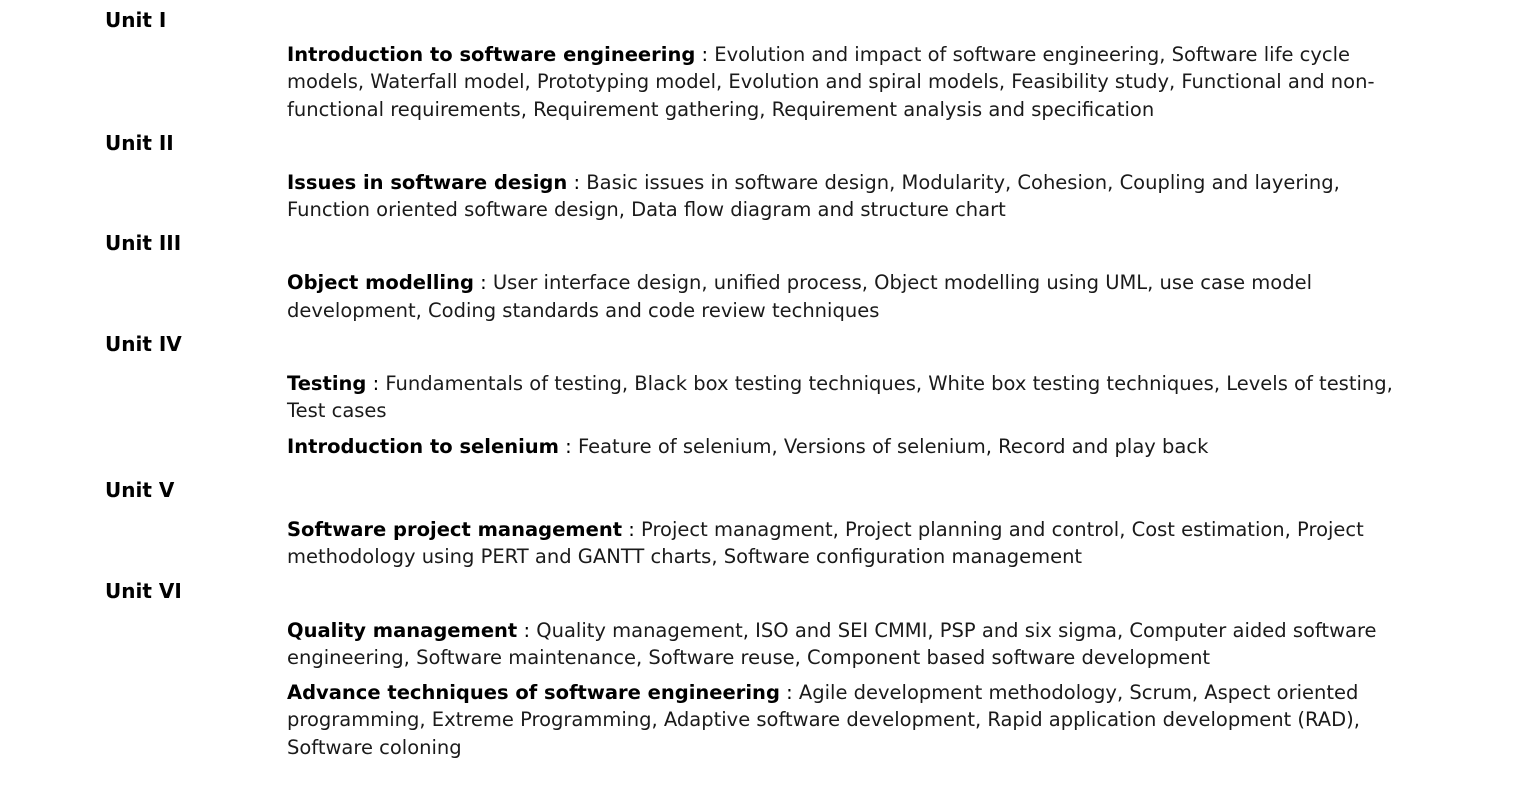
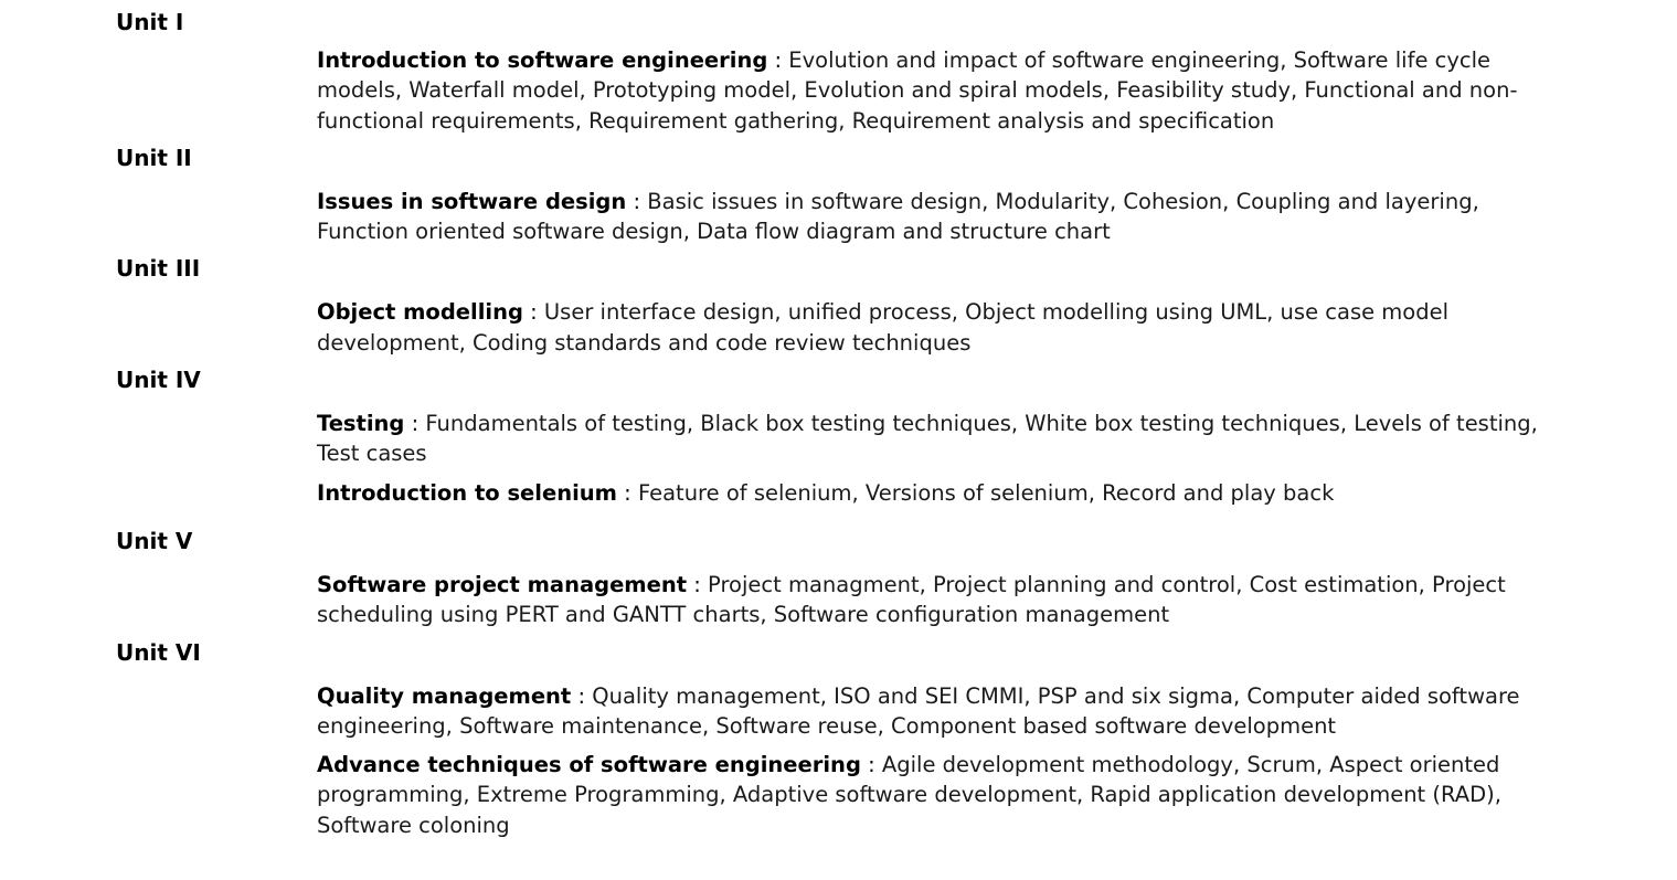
  Unit I
  Introduction to software engineering : Evolution and impact of software engineering, Software life cycle models, Waterfall model, Prototyping model, Evolution and spiral models, Feasibility study, Functional and non-functional requirements, Requirement gathering, Requirement analysis and specification
  Unit II
  Issues in software design : Basic issues in software design, Modularity, Cohesion, Coupling and layering, Function oriented software design, Data flow diagram and structure chart
  Unit III
  Object modelling : User interface design, unified process, Object modelling using UML, use case model development, Coding standards and code review techniques
  Unit IV
  Testing : Fundamentals of testing, Black box testing techniques, White box testing techniques, Levels of testing, Test cases
  Introduction to selenium : Feature of selenium, Versions of selenium, Record and play back
  Unit V
- Software project management : Project managment, Project planning and control, Cost estimation, Project methodology using PERT and GANTT charts, Software configuration management
+ Software project management : Project managment, Project planning and control, Cost estimation, Project scheduling using PERT and GANTT charts, Software configuration management
  Unit VI
  Quality management : Quality management, ISO and SEI CMMI, PSP and six sigma, Computer aided software engineering, Software maintenance, Software reuse, Component based software development
  Advance techniques of software engineering : Agile development methodology, Scrum, Aspect oriented programming, Extreme Programming, Adaptive software development, Rapid application development (RAD), Software coloning
